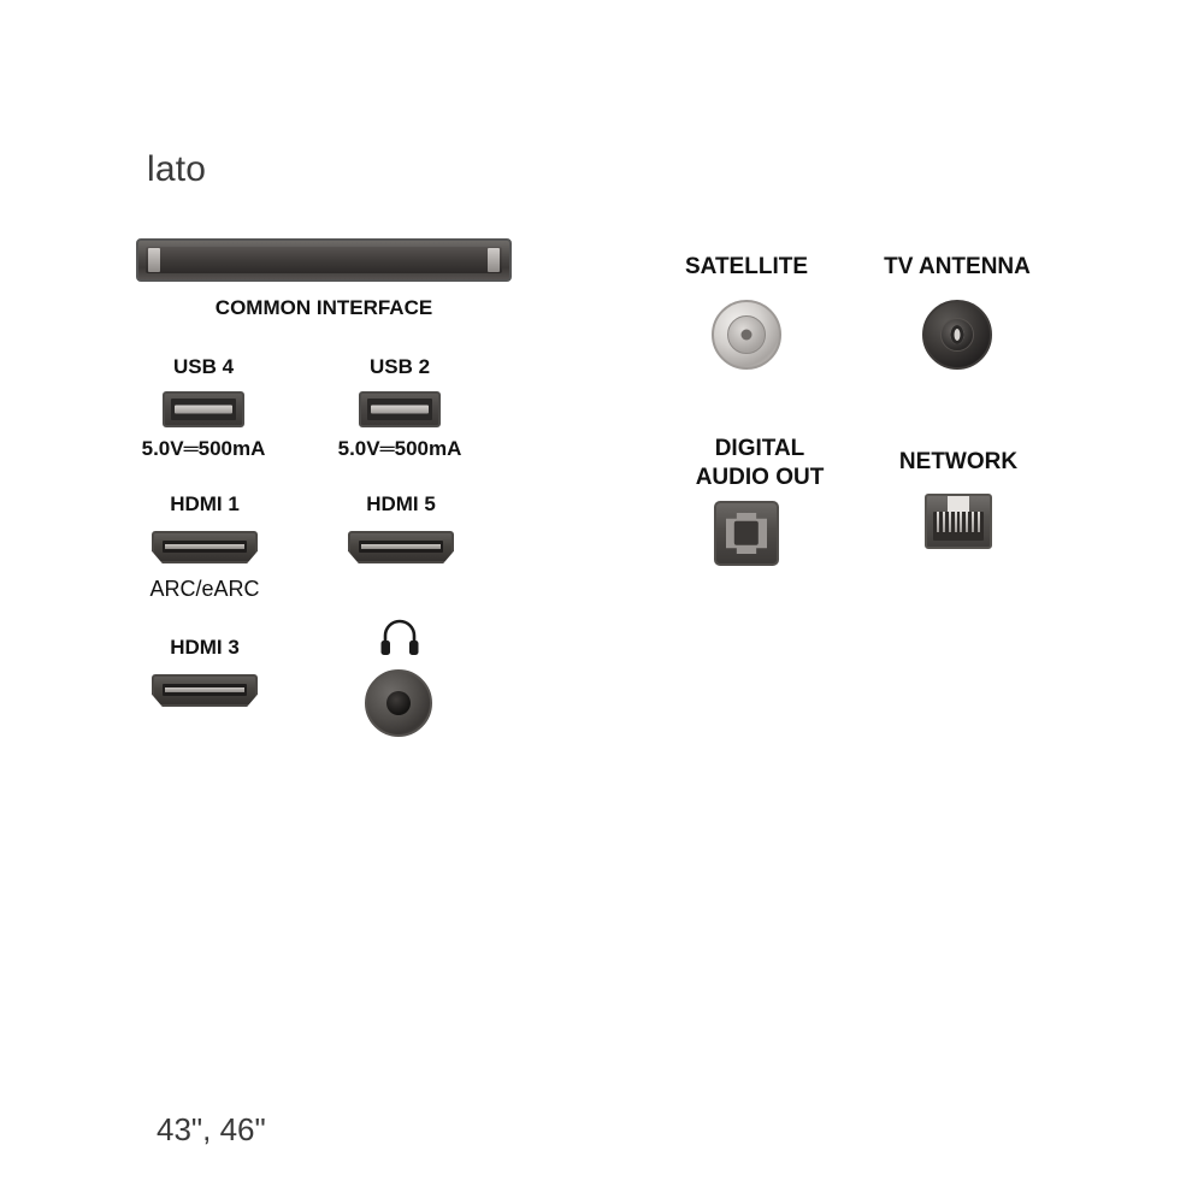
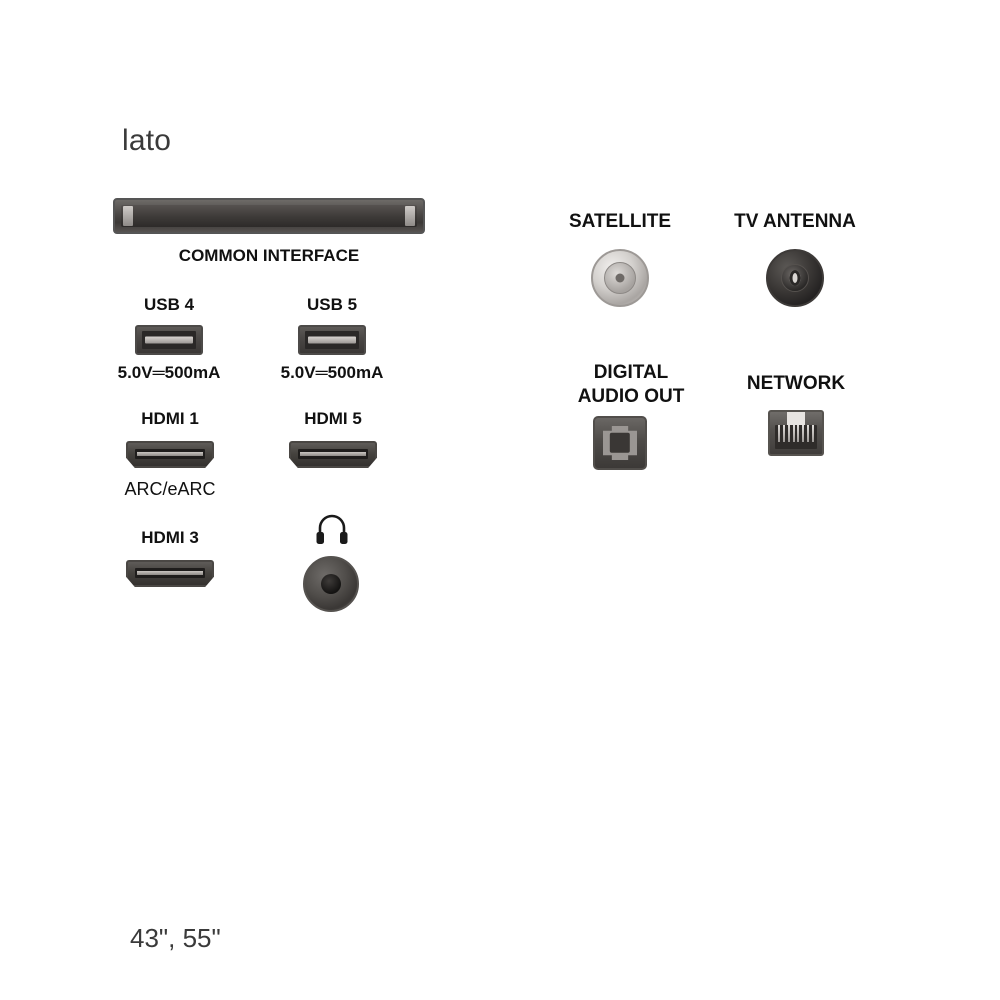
  lato
  COMMON INTERFACE
  USB 4
  5.0V═500mA
- USB 2
+ USB 5
  5.0V═500mA
  HDMI 1
  ARC/eARC
  HDMI 5
  HDMI 3
  SATELLITE
  TV ANTENNA
  DIGITAL
  AUDIO OUT
  NETWORK
- 43", 46"
+ 43", 55"
